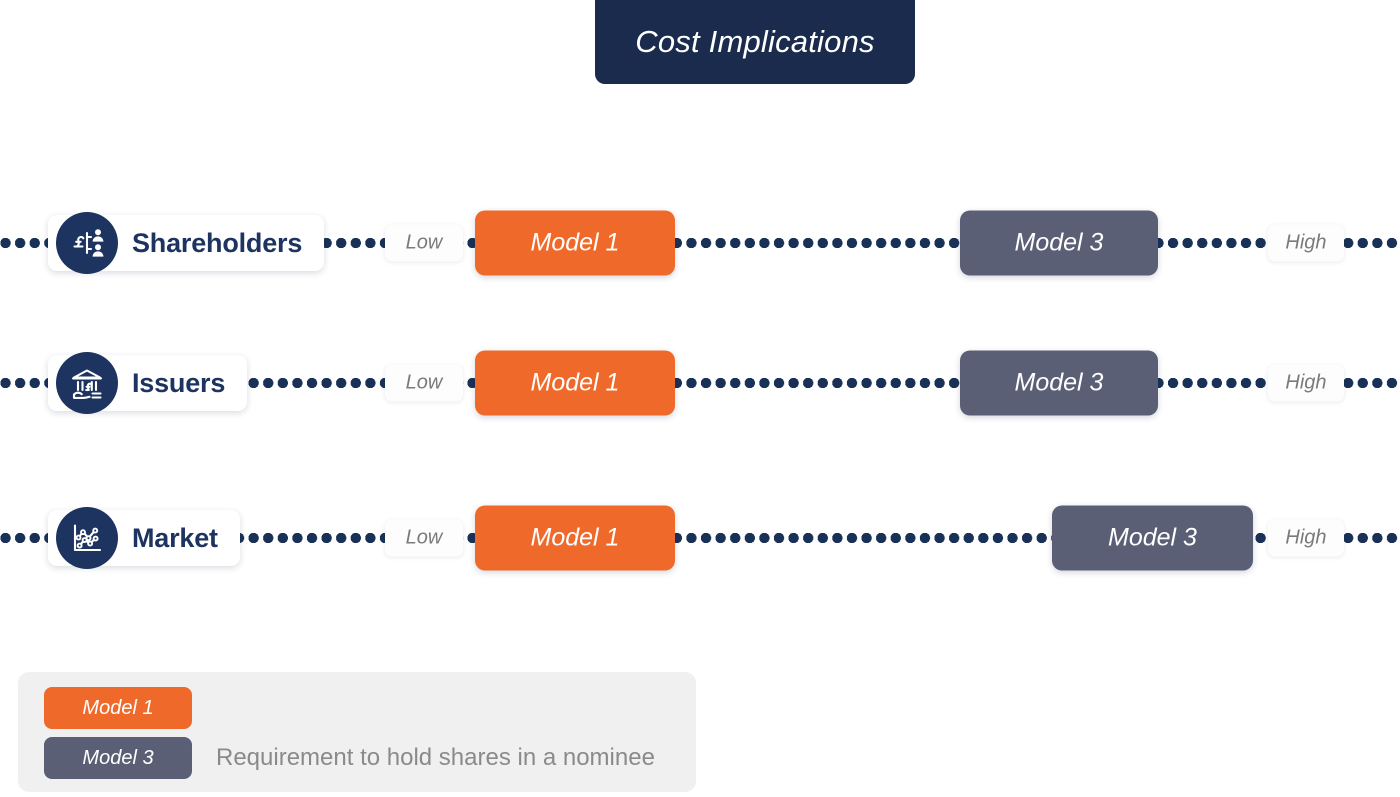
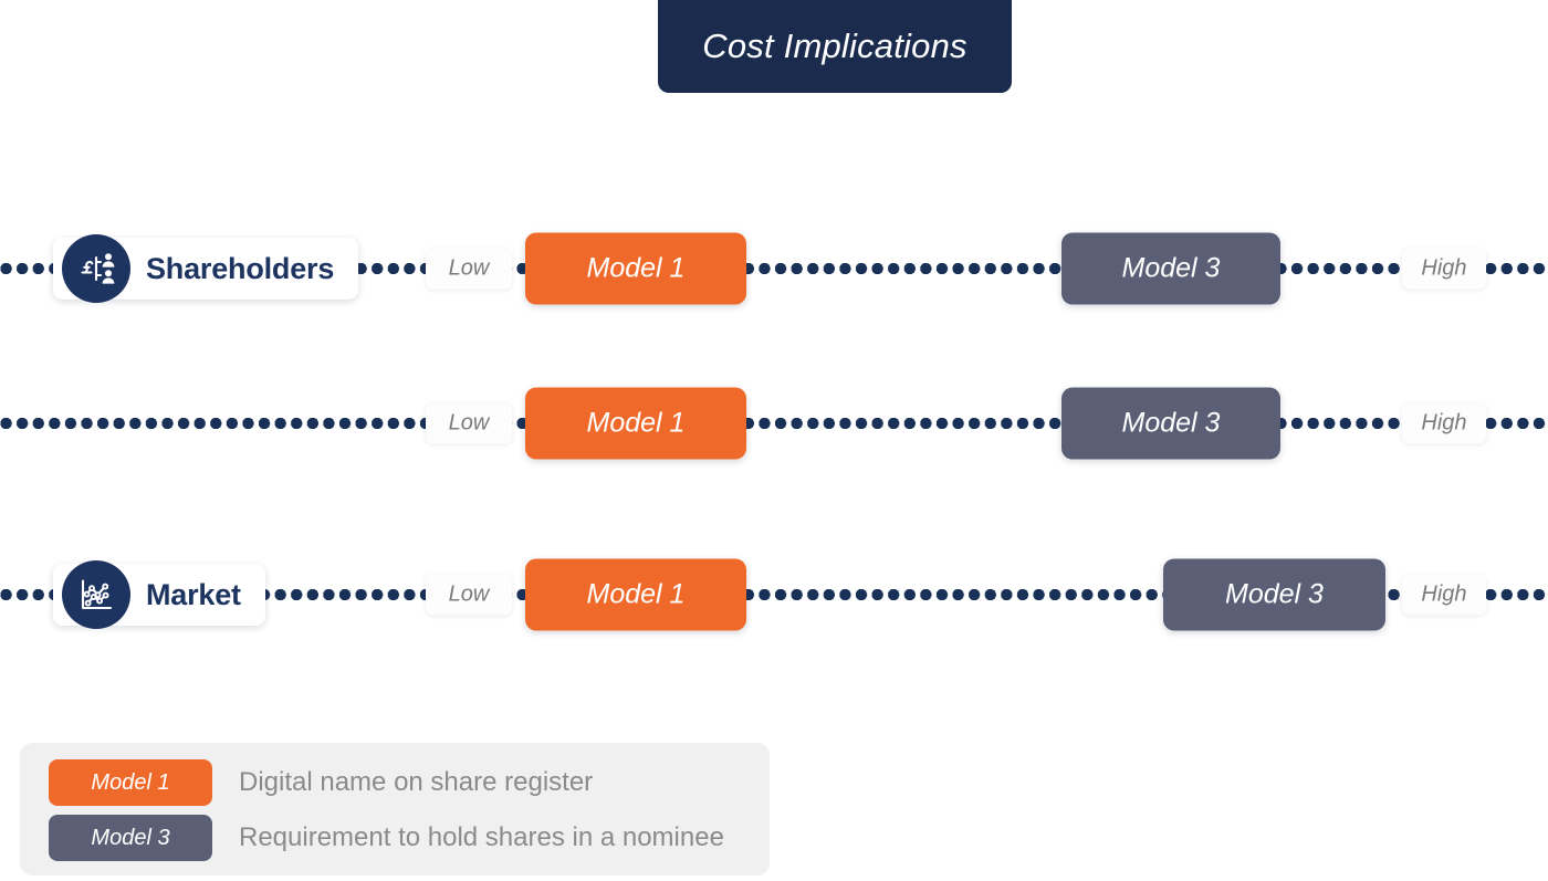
  Cost Implications
  Shareholders
  Low
  Model 1
  Model 3
  High
- Issuers
  Low
  Model 1
  Model 3
  High
  Market
  Low
  Model 1
  Model 3
  High
  Model 1
+ Digital name on share register
  Model 3
  Requirement to hold shares in a nominee
